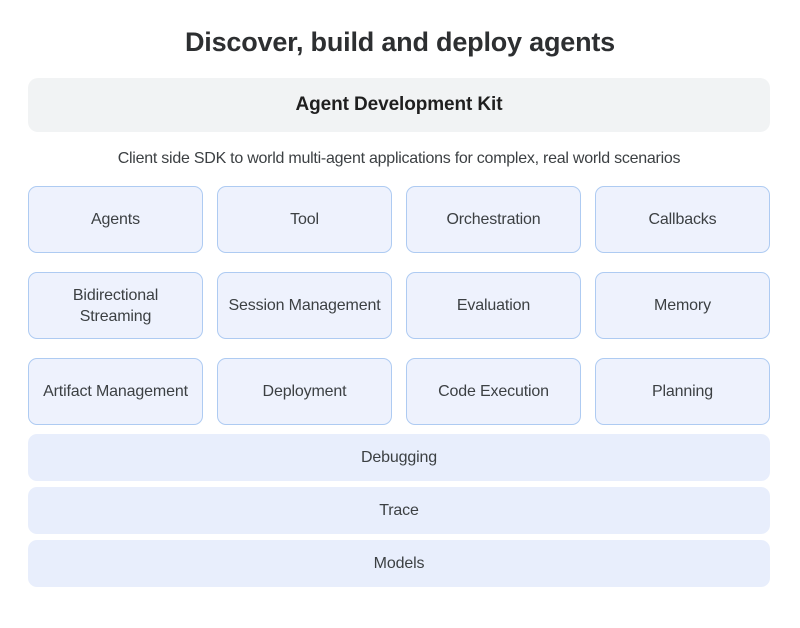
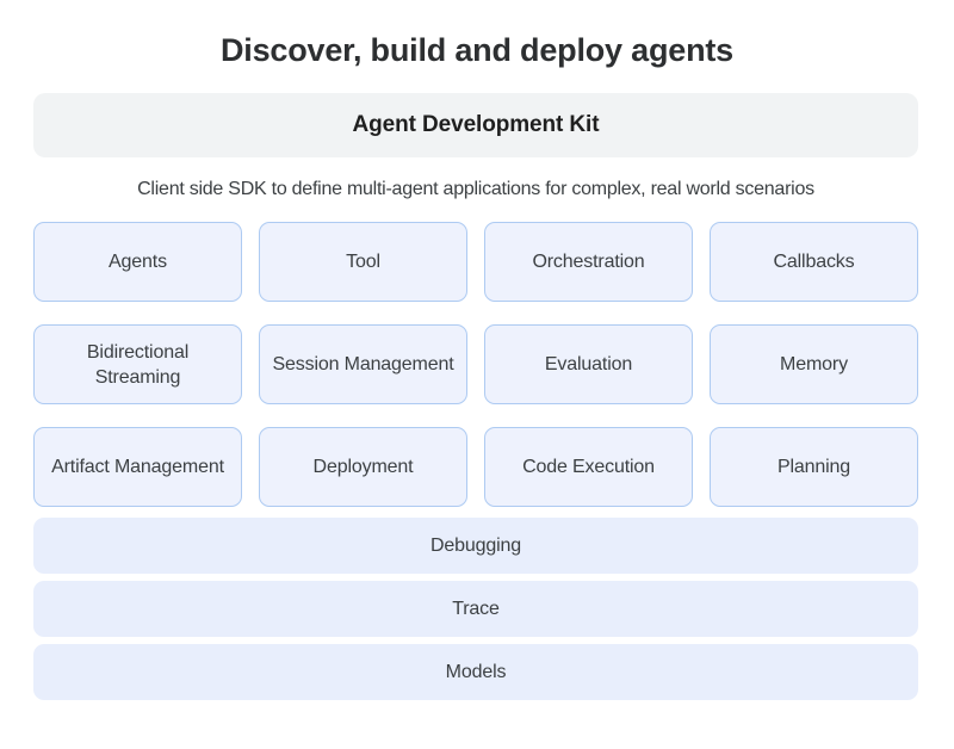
  Discover, build and deploy agents
  Agent Development Kit
- Client side SDK to world multi-agent applications for complex, real world scenarios
+ Client side SDK to define multi-agent applications for complex, real world scenarios
  Agents
  Tool
  Orchestration
  Callbacks
  Bidirectional Streaming
  Session Management
  Evaluation
  Memory
  Artifact Management
  Deployment
  Code Execution
  Planning
  Debugging
  Trace
  Models
